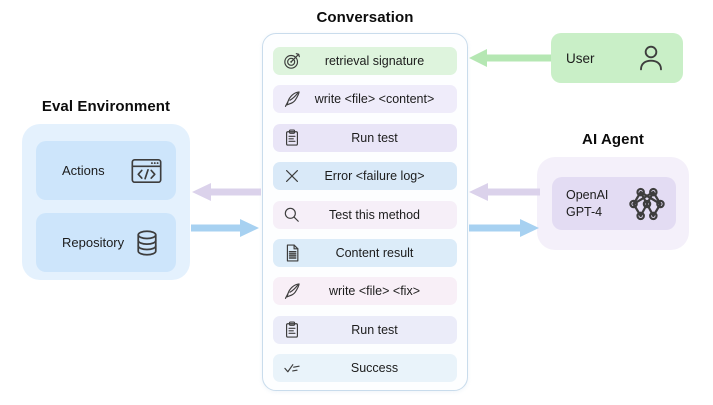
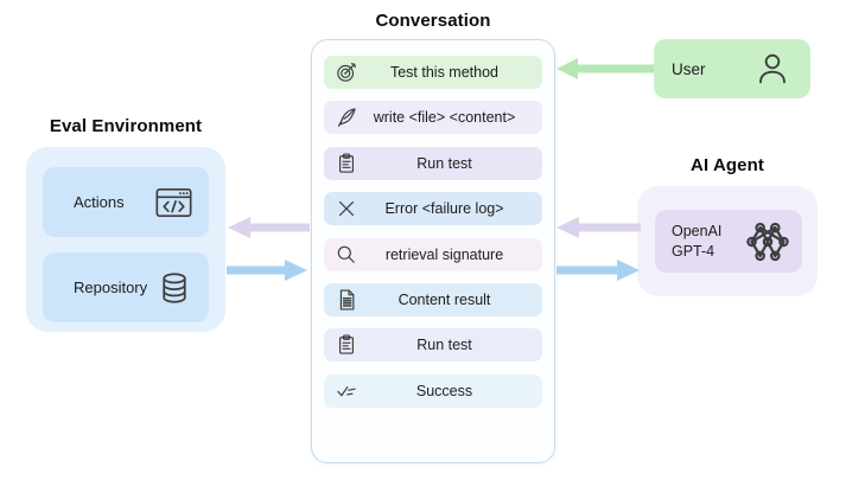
  Eval Environment
  Conversation
  AI Agent
  Actions
  Repository
- retrieval signature
+ Test this method
  write <file> <content>
  Run test
  Error <failure log>
- Test this method
+ retrieval signature
  Content result
- write <file> <fix>
  Run test
  Success
  User
  OpenAI
  GPT-4
